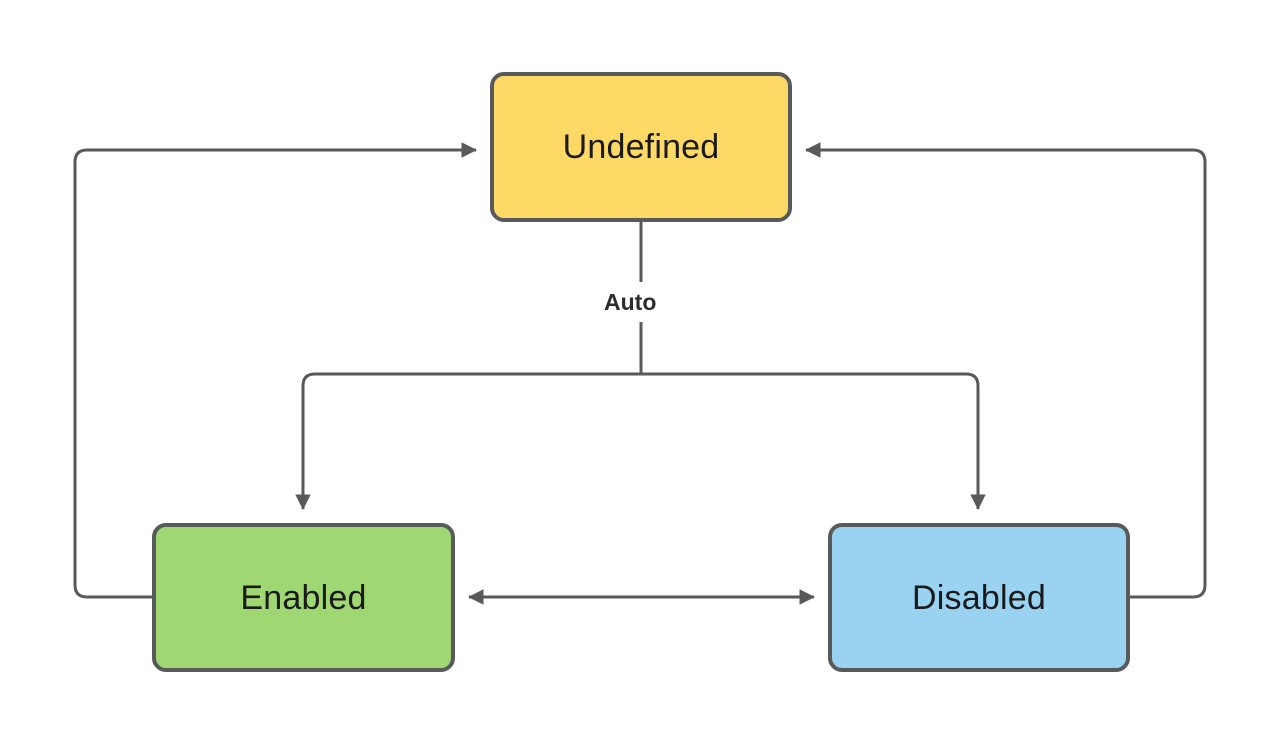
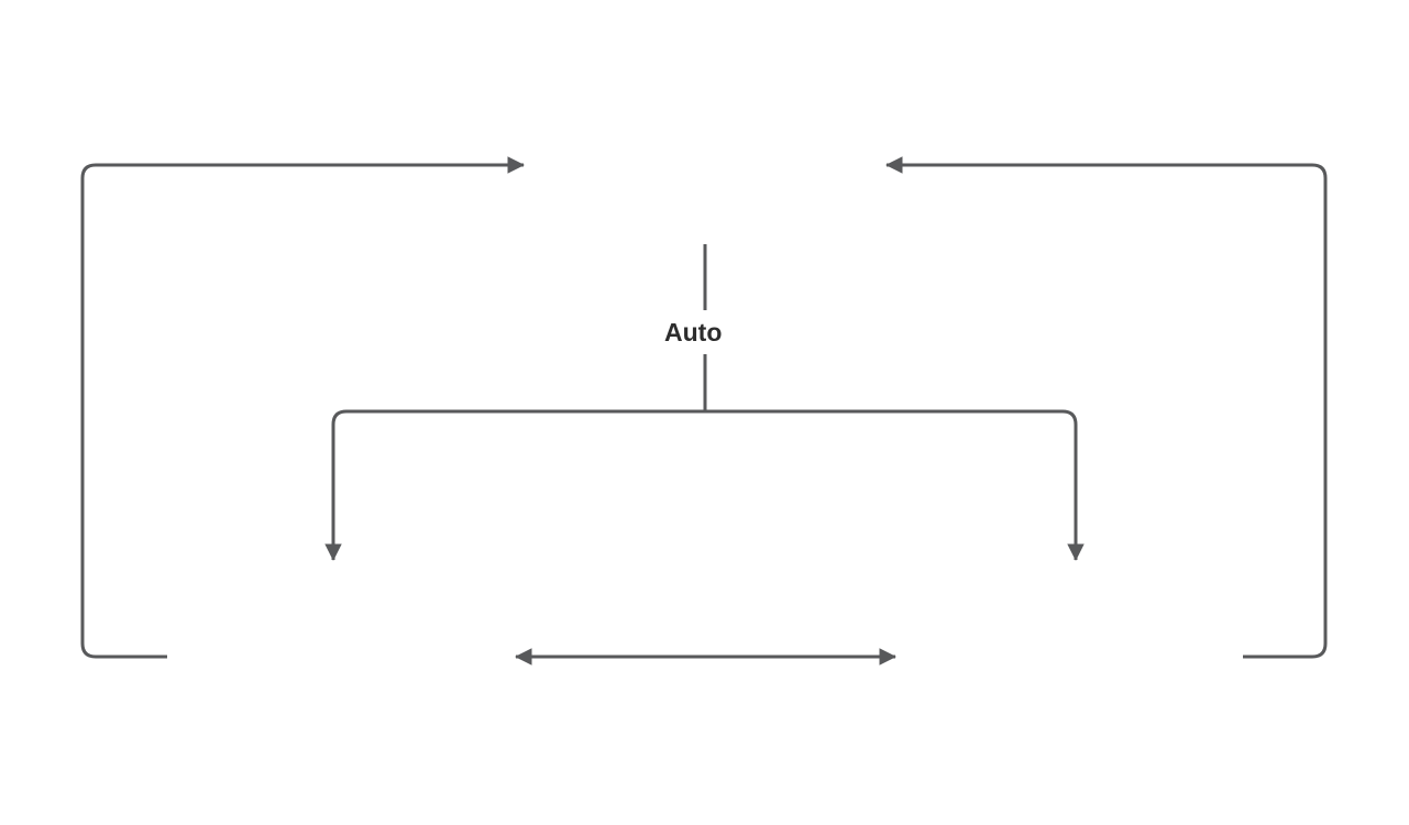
- Undefined
- Enabled
- Disabled
  Auto
